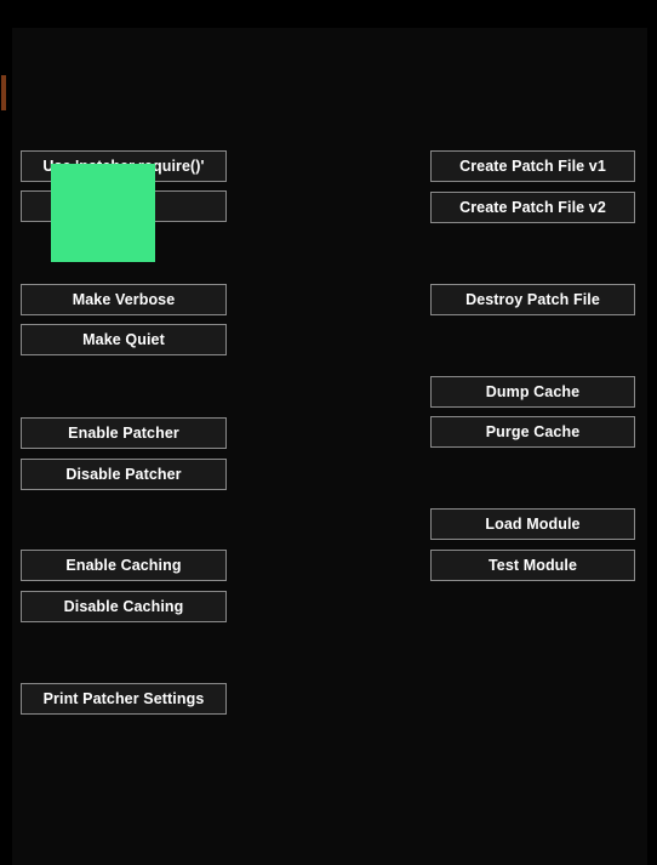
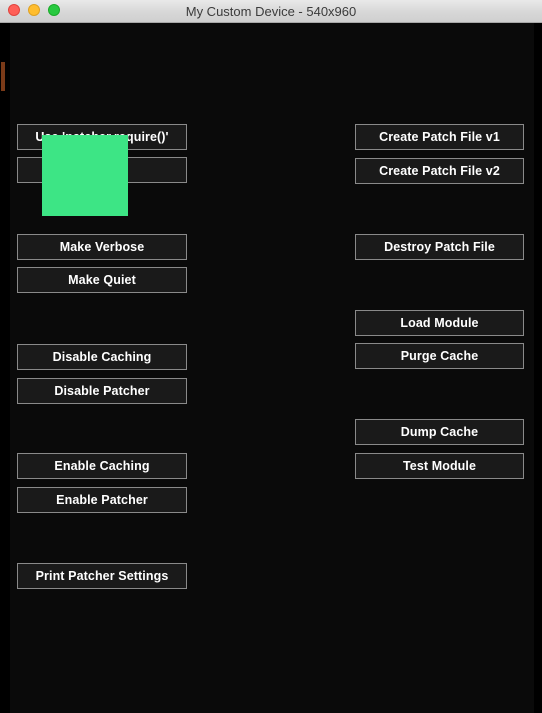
+ My Custom Device - 540x960
  Make Verbose
  Make Quiet
- Enable Patcher
+ Disable Caching
  Disable Patcher
  Enable Caching
- Disable Caching
+ Enable Patcher
  Print Patcher Settings
  Create Patch File v1
  Create Patch File v2
  Destroy Patch File
- Dump Cache
+ Load Module
  Purge Cache
- Load Module
+ Dump Cache
  Test Module
